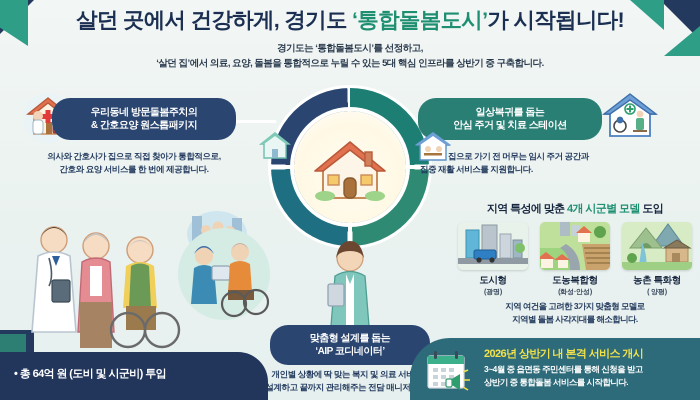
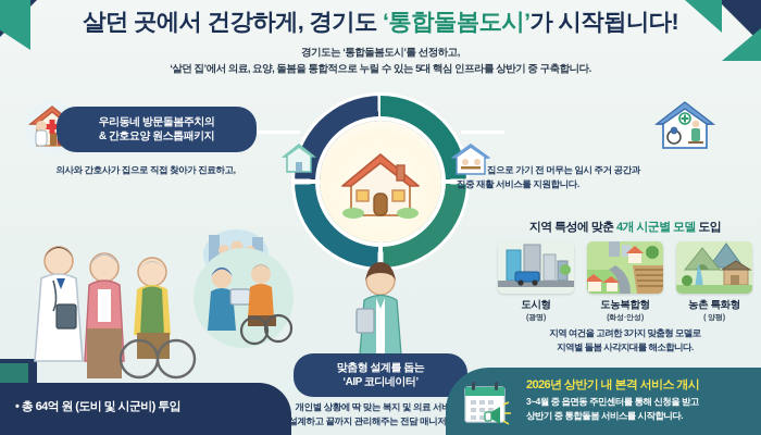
  살던 곳에서 건강하게, 경기도 ‘통합돌봄도시’가 시작됩니다!
  경기도는 ‘통합돌봄도시’를 선정하고,
  ‘살던 집’에서 의료, 요양, 돌봄을 통합적으로 누릴 수 있는 5대 핵심 인프라를 상반기 중 구축합니다.
  우리동네 방문돌봄주치의
  & 간호요양 원스톱패키지
- 의사와 간호사가 집으로 직접 찾아가 통합적으로,
+ 의사와 간호사가 집으로 직접 찾아가 진료하고,
- 간호와 요양 서비스를 한 번에 제공합니다.
- 일상복귀를 돕는
- 안심 주거 및 치료 스테이션
  집으로 가기 전 머무는 임시 주거 공간과
  집중 재활 서비스를 지원합니다.
  맞춤형 설계를 돕는
  ‘AIP 코디네이터’
  개인별 상황에 딱 맞는 복지 및 의료 서
  설계하고 끝까지 관리해주는 전담 매니저
  지역 특성에 맞춘 4개 시군별 모델 도입
  도시형
  (광명)
  도농복합형
  (화성·안성)
  농촌 특화형
  ( 양평)
  지역 여건을 고려한 3가지 맞춤형 모델로
  지역별 돌봄 사각지대를 해소합니다.
  • 총 64억 원 (도비 및 시군비) 투입
  2026년 상반기 내 본격 서비스 개시
  3~4월 중 읍면동 주민센터를 통해 신청을 받고
  상반기 중 통합돌봄 서비스를 시작합니다.
